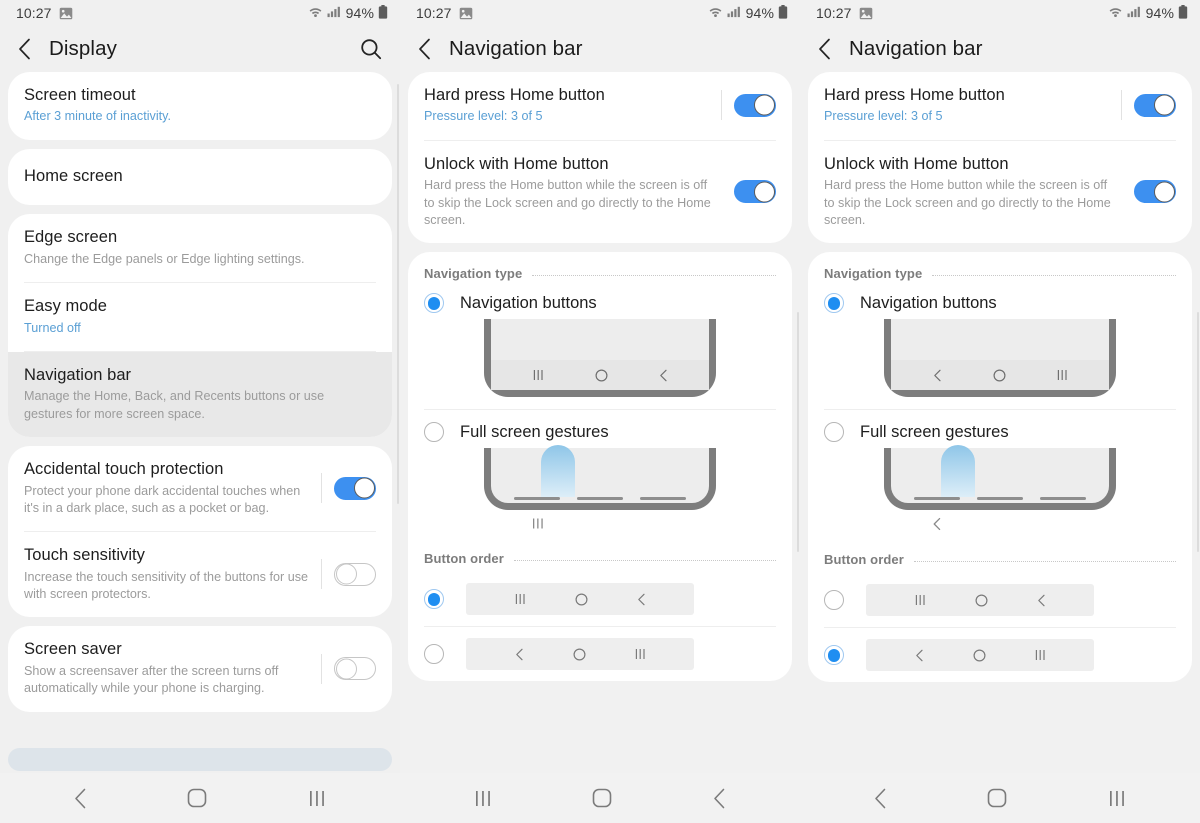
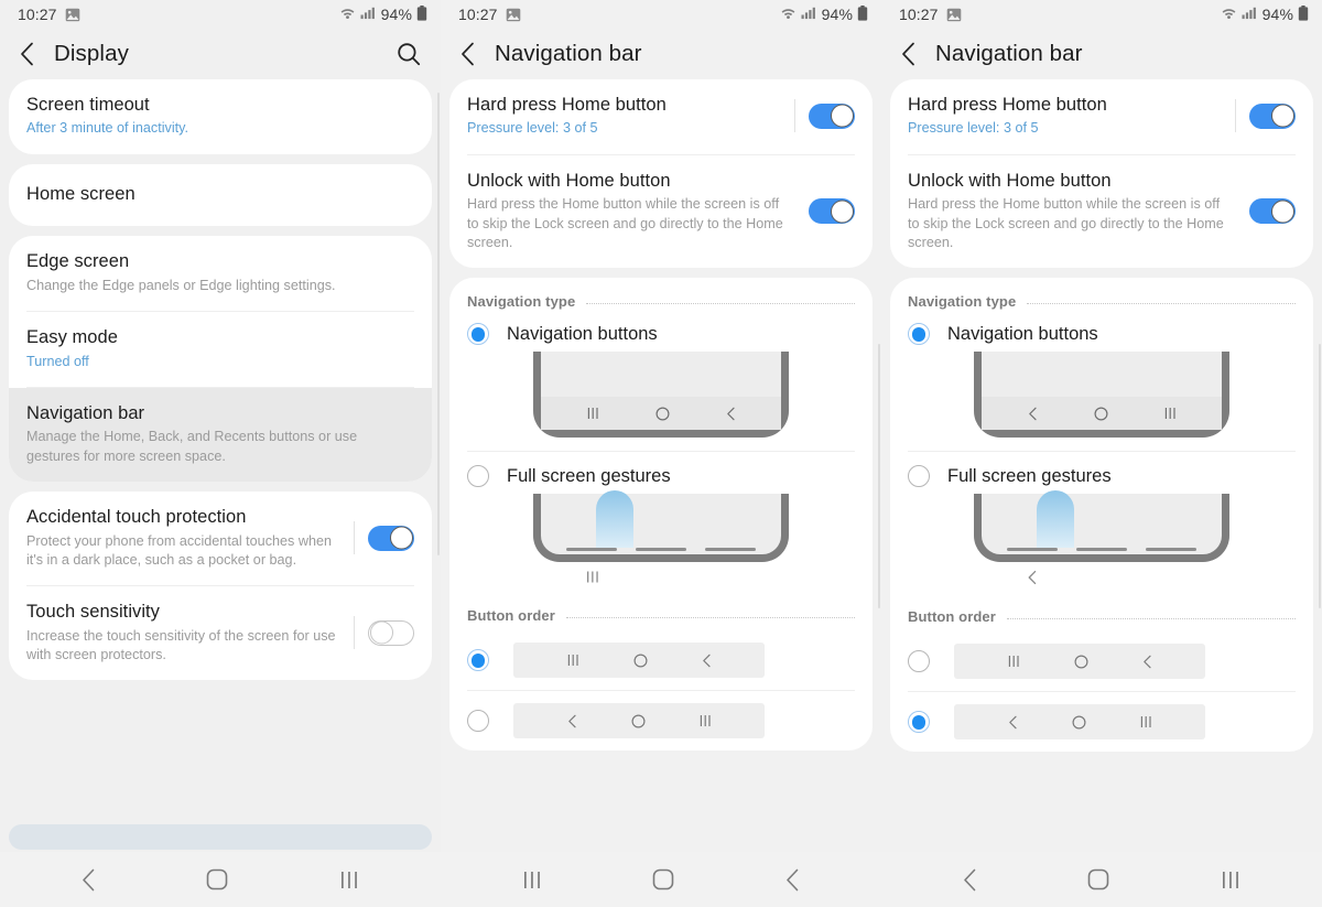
  10:27
  94%
  Display
  Screen timeout
  After 3 minute of inactivity.
  Home screen
  Edge screen
  Change the Edge panels or Edge lighting settings.
  Easy mode
  Turned off
  Navigation bar
  Manage the Home, Back, and Recents buttons or use gestures for more screen space.
  Accidental touch protection
- Protect your phone dark accidental touches when it's in a dark place, such as a pocket or bag.
+ Protect your phone from accidental touches when it's in a dark place, such as a pocket or bag.
  Touch sensitivity
- Increase the touch sensitivity of the buttons for use with screen protectors.
+ Increase the touch sensitivity of the screen for use with screen protectors.
- Screen saver
- Show a screensaver after the screen turns off automatically while your phone is charging.
  10:27
  94%
  Navigation bar
  Hard press Home button
  Pressure level: 3 of 5
  Unlock with Home button
  Hard press the Home button while the screen is off to skip the Lock screen and go directly to the Home screen.
  Navigation type
  Navigation buttons
  Full screen gestures
  Button order
  10:27
  94%
  Navigation bar
  Hard press Home button
  Pressure level: 3 of 5
  Unlock with Home button
  Hard press the Home button while the screen is off to skip the Lock screen and go directly to the Home screen.
  Navigation type
  Navigation buttons
  Full screen gestures
  Button order
